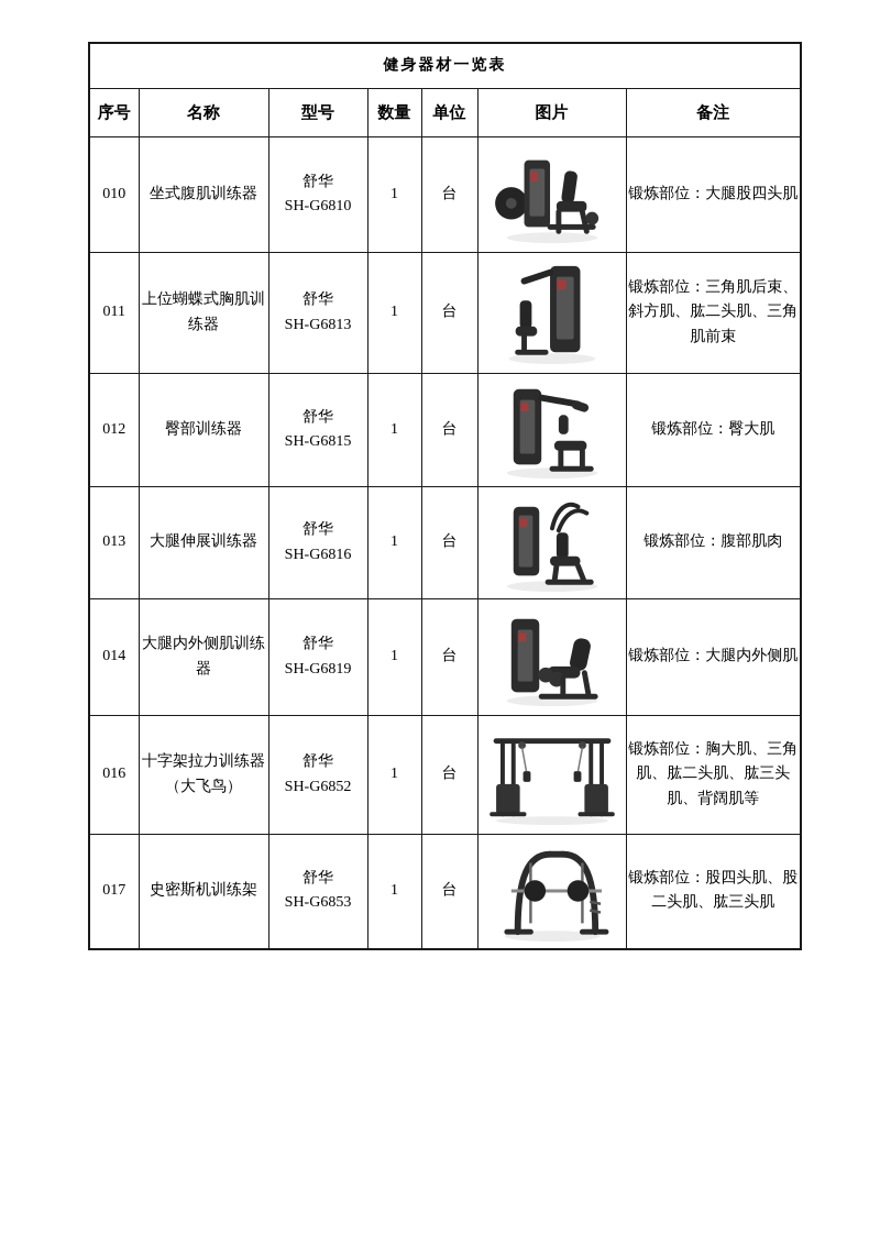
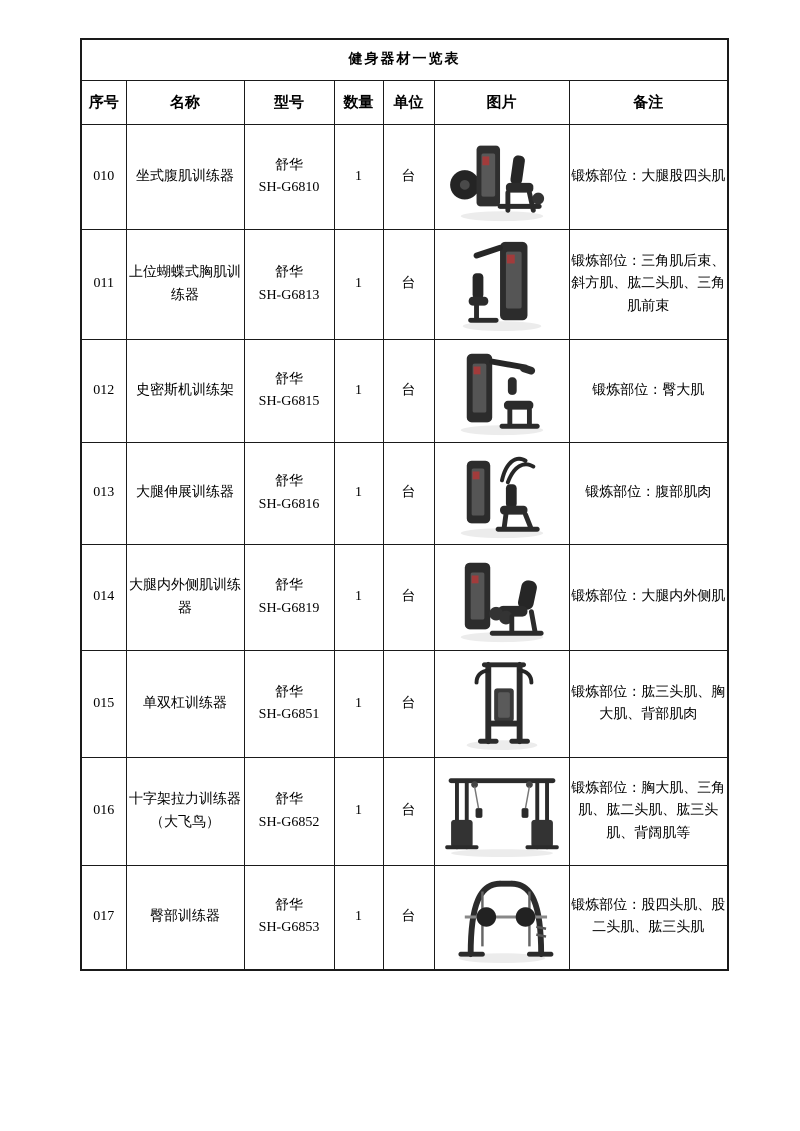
  健身器材一览表
  序号	名称	型号	数量	单位	图片	备注
  010	坐式腹肌训练器	舒华 SH-G6810	1	台		锻炼部位：大腿股四头肌
  011	上位蝴蝶式胸肌训练器	舒华 SH-G6813	1	台		锻炼部位：三角肌后束、斜方肌、肱二头肌、三角肌前束
- 012	臀部训练器	舒华 SH-G6815	1	台		锻炼部位：臀大肌
+ 012	史密斯机训练架	舒华 SH-G6815	1	台		锻炼部位：臀大肌
  013	大腿伸展训练器	舒华 SH-G6816	1	台		锻炼部位：腹部肌肉
  014	大腿内外侧肌训练器	舒华 SH-G6819	1	台		锻炼部位：大腿内外侧肌
+ 015	单双杠训练器	舒华 SH-G6851	1	台		锻炼部位：肱三头肌、胸大肌、背部肌肉
  016	十字架拉力训练器（大飞鸟）	舒华 SH-G6852	1	台		锻炼部位：胸大肌、三角肌、肱二头肌、肱三头肌、背阔肌等
- 017	史密斯机训练架	舒华 SH-G6853	1	台		锻炼部位：股四头肌、股二头肌、肱三头肌
+ 017	臀部训练器	舒华 SH-G6853	1	台		锻炼部位：股四头肌、股二头肌、肱三头肌
